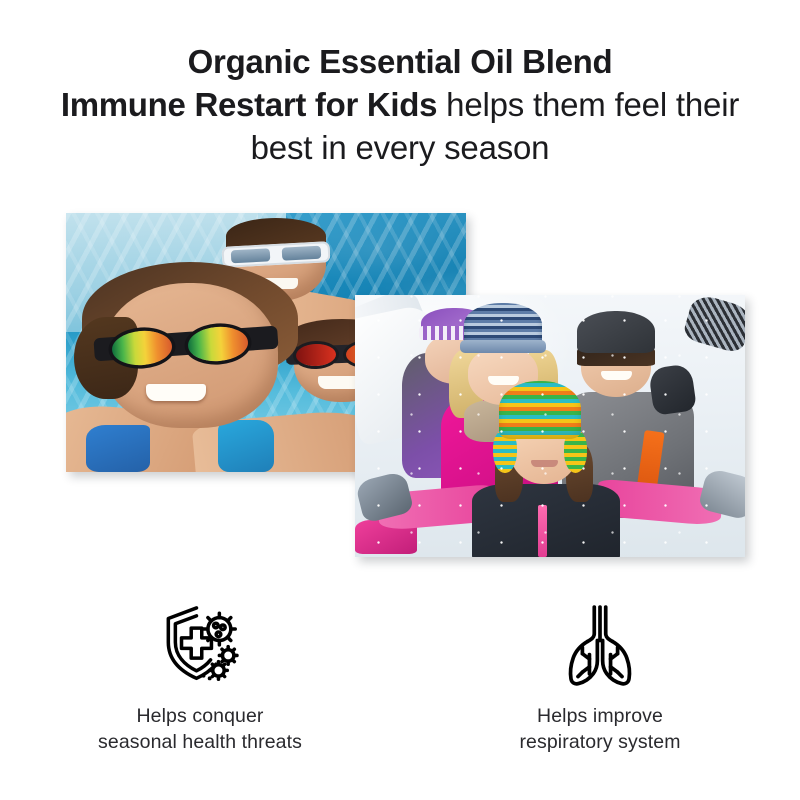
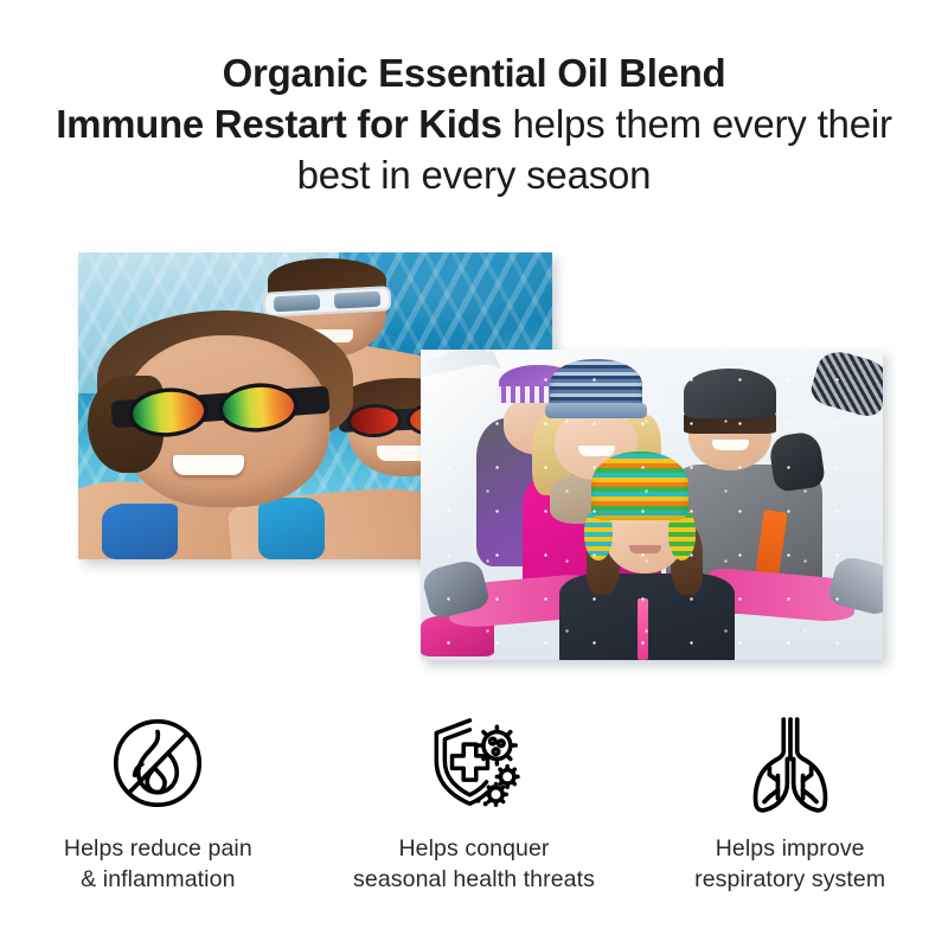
  Organic Essential Oil Blend
- Immune Restart for Kids helps them feel their best in every season
+ Immune Restart for Kids helps them every their best in every season
+ Helps reduce pain
+ & inflammation
  Helps conquer
  seasonal health threats
  Helps improve
  respiratory system
